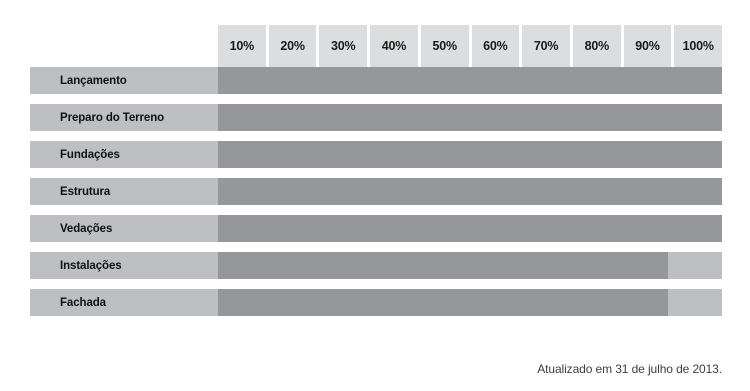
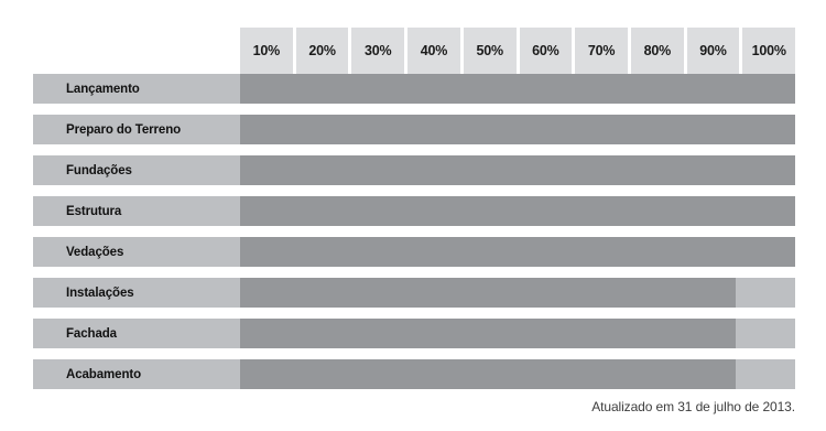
  10%
  20%
  30%
  40%
  50%
  60%
  70%
  80%
  90%
  100%
  Lançamento
  Preparo do Terreno
  Fundações
  Estrutura
  Vedações
  Instalações
  Fachada
+ Acabamento
  Atualizado em 31 de julho de 2013.
